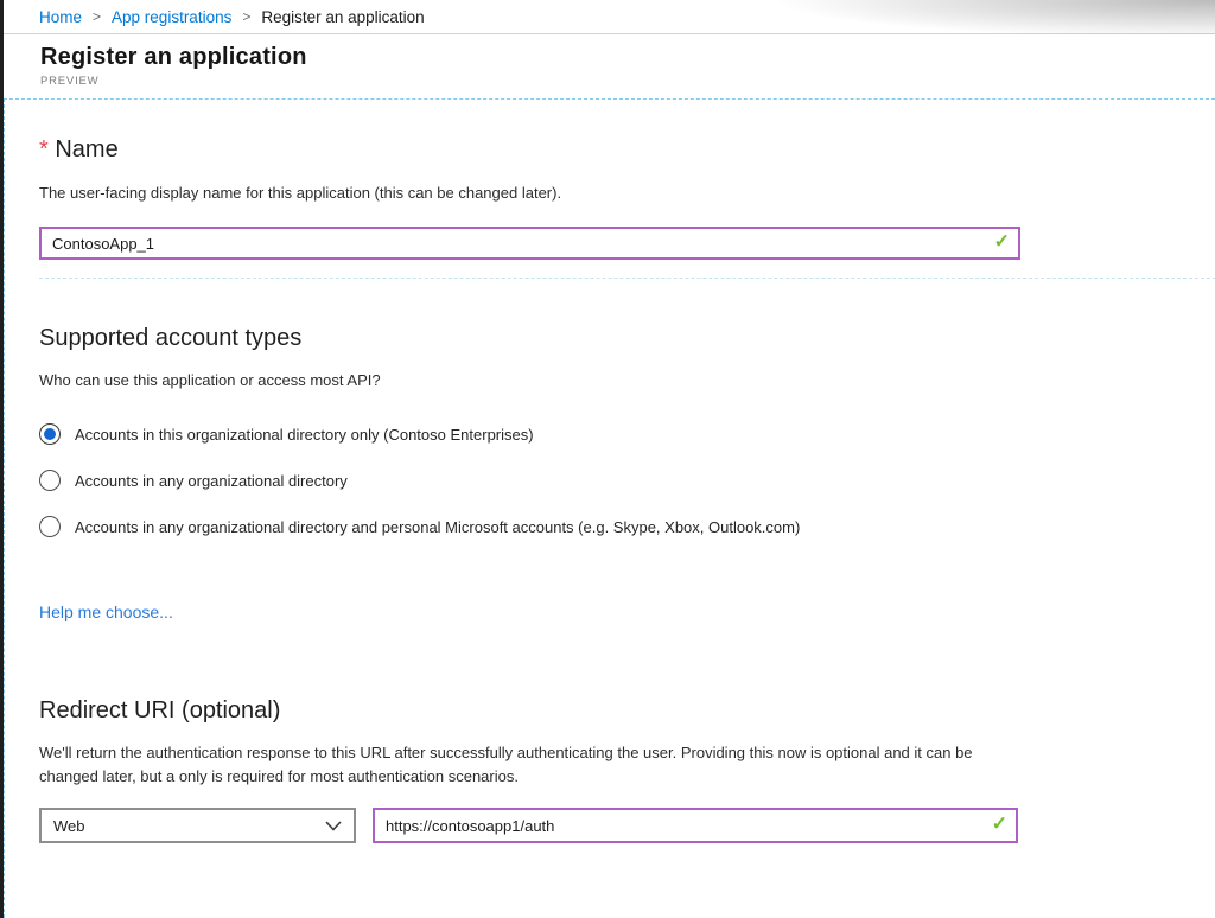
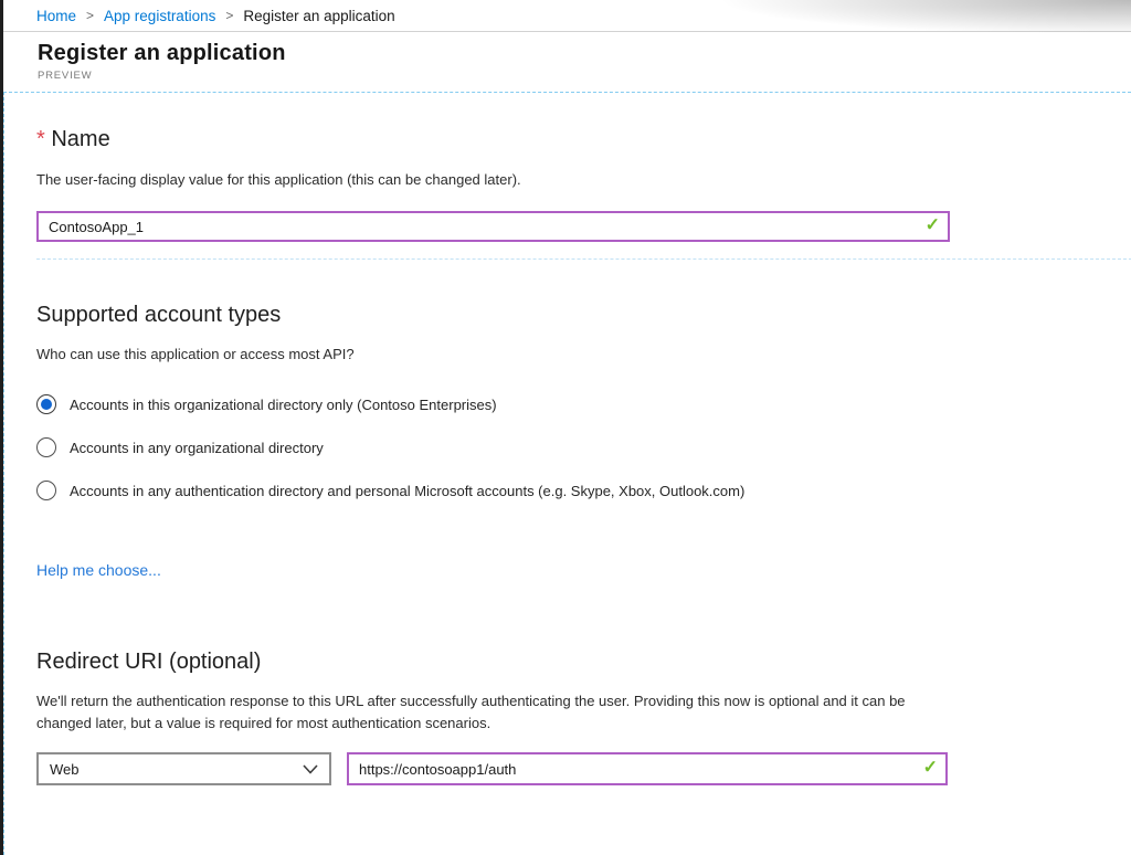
  Home
  >
  App registrations
  >
  Register an application
  Register an application
  PREVIEW
  * Name
- The user-facing display name for this application (this can be changed later).
+ The user-facing display value for this application (this can be changed later).
  ContosoApp_1
  ✓
  Supported account types
  Who can use this application or access most API?
  Accounts in this organizational directory only (Contoso Enterprises)
  Accounts in any organizational directory
- Accounts in any organizational directory and personal Microsoft accounts (e.g. Skype, Xbox, Outlook.com)
+ Accounts in any authentication directory and personal Microsoft accounts (e.g. Skype, Xbox, Outlook.com)
  Help me choose...
  Redirect URI (optional)
- We'll return the authentication response to this URL after successfully authenticating the user. Providing this now is optional and it can be changed later, but a only is required for most authentication scenarios.
+ We'll return the authentication response to this URL after successfully authenticating the user. Providing this now is optional and it can be changed later, but a value is required for most authentication scenarios.
  Web
  https://contosoapp1/auth
  ✓
